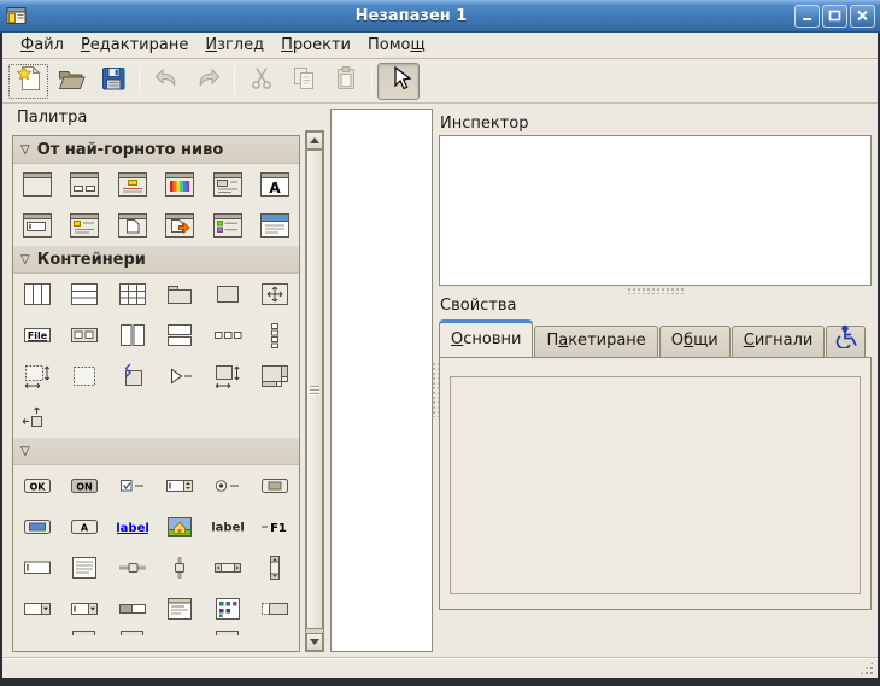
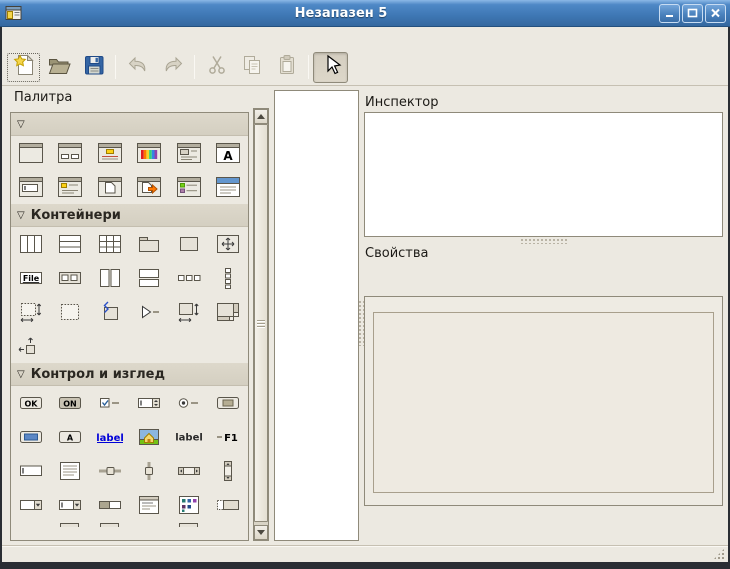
- Незапазен 1
+ Незапазен 5
- Файл
- Редактиране
- Изглед
- Проекти
- Помощ
  Палитра
  ▽
- От най-горното ниво
  A
  ▽
  Контейнери
  File
  ▽
+ Контрол и изглед
  OK
  ON
  A
  label
  label
  F1
  Инспектор
  Свойства
- Основни
- Пакетиране
- Общи
- Сигнали
